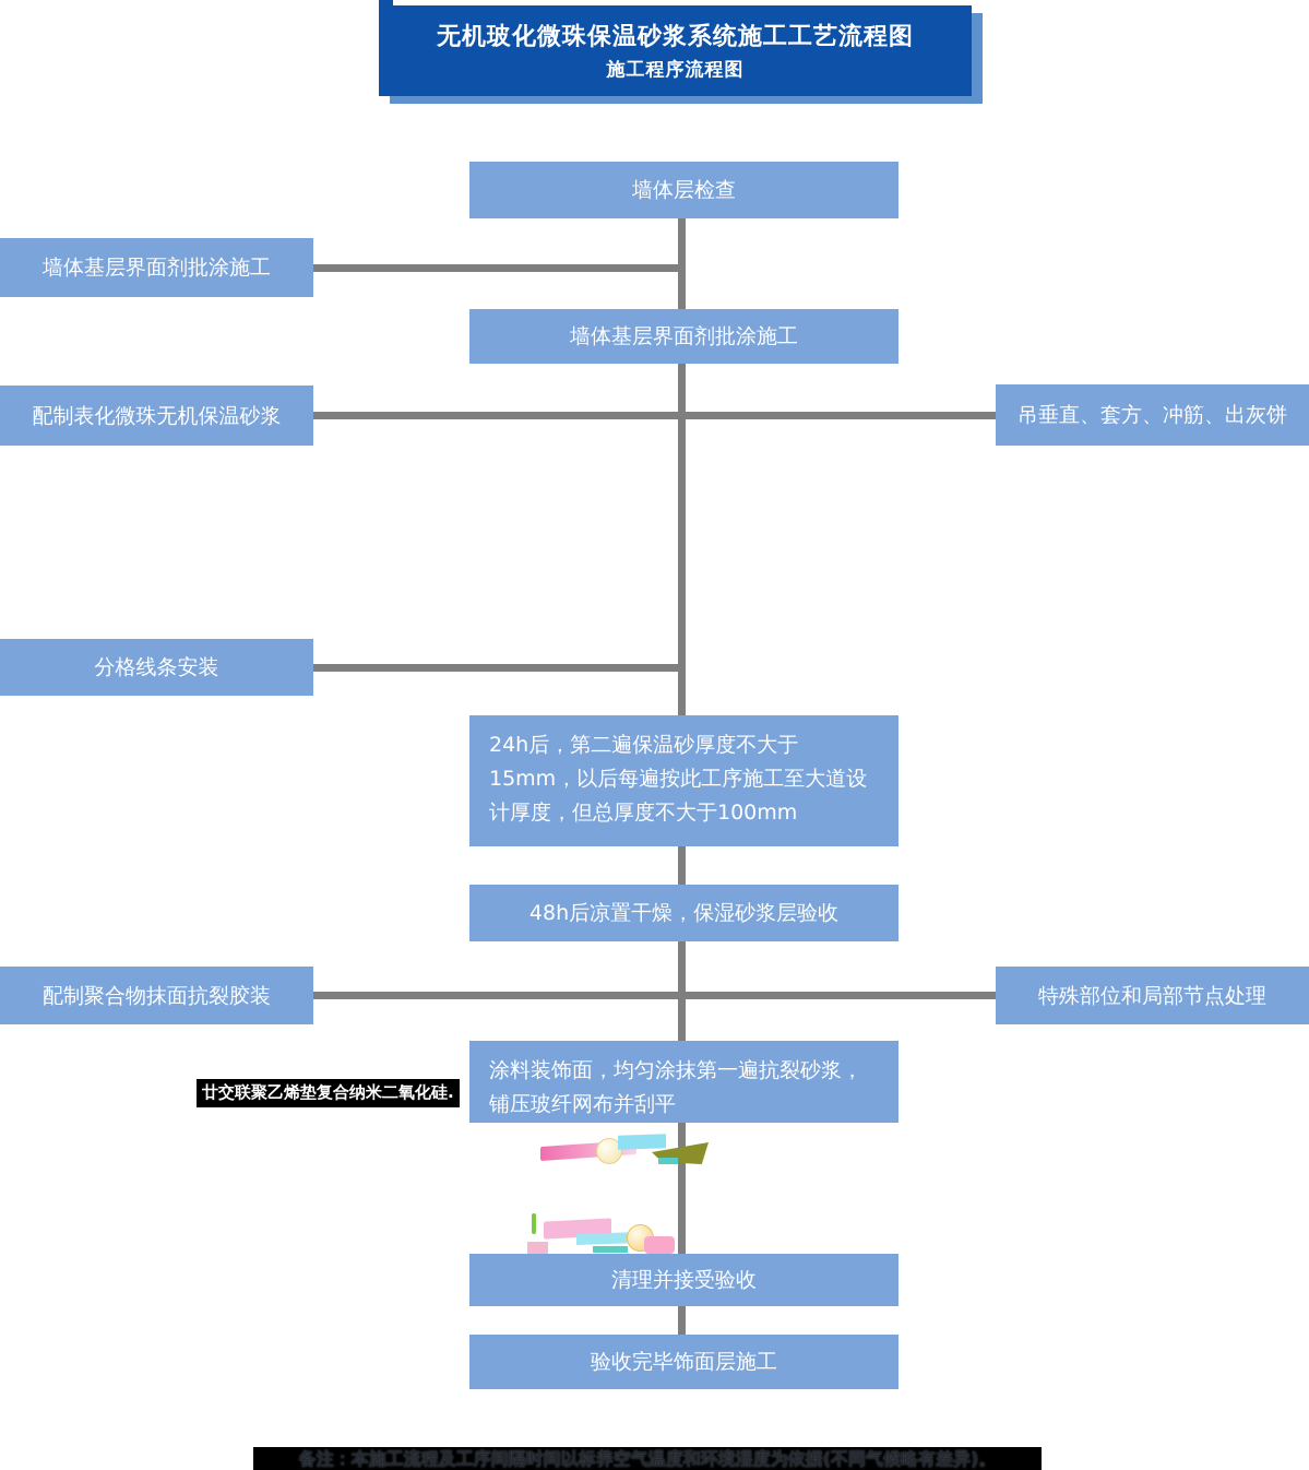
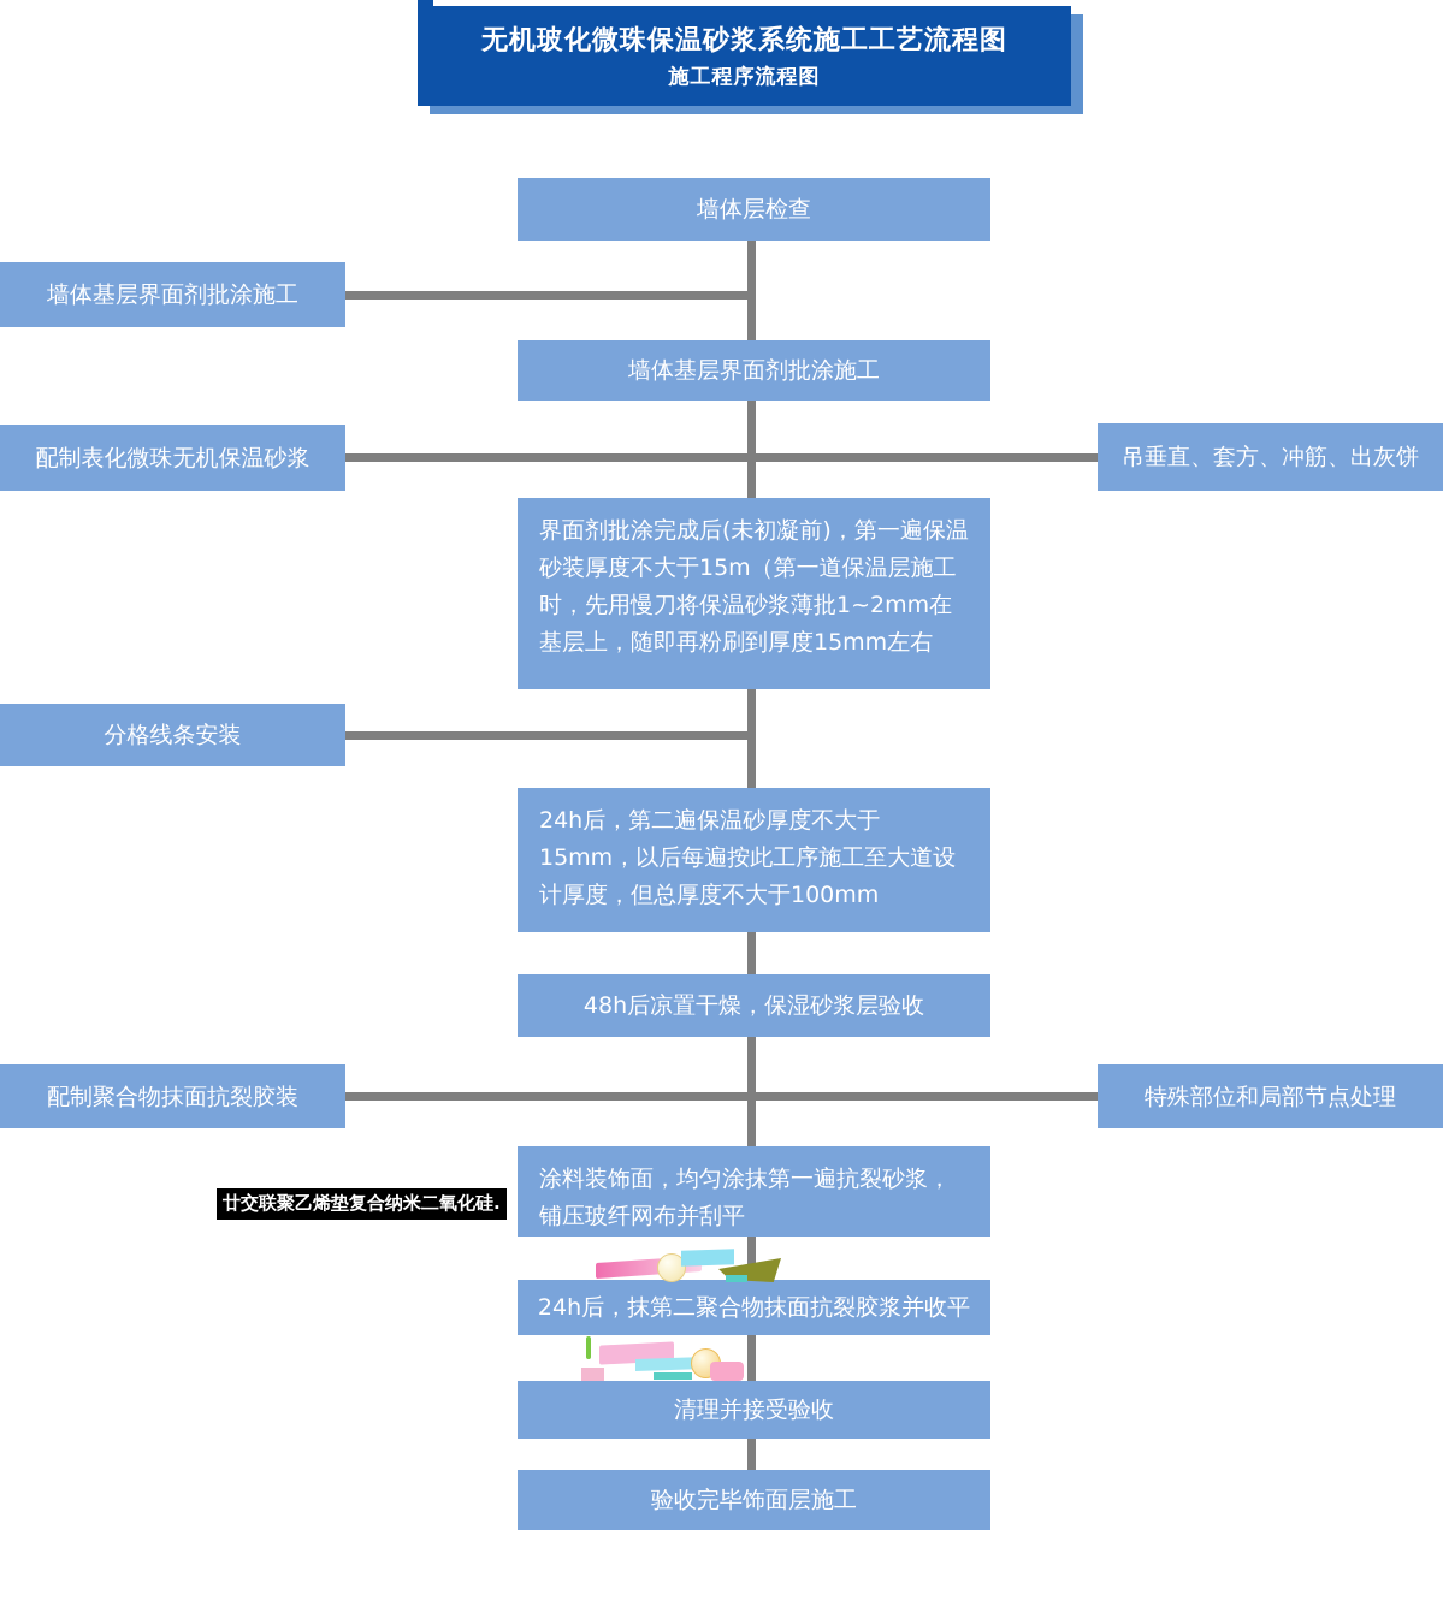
  无机玻化微珠保温砂浆系统施工工艺流程图
  施工程序流程图
  墙体层检查
  墙体基层界面剂批涂施工
+ 界面剂批涂完成后(未初凝前)，第一遍保温砂装厚度不大于15m（第一道保温层施工时，先用慢刀将保温砂浆薄批1~2mm在基层上，随即再粉刷到厚度15mm左右
  24h后，第二遍保温砂厚度不大于15mm，以后每遍按此工序施工至大道设计厚度，但总厚度不大于100mm
  48h后凉置干燥，保湿砂浆层验收
  涂料装饰面，均匀涂抹第一遍抗裂砂浆，铺压玻纤网布并刮平
+ 24h后，抹第二聚合物抹面抗裂胶浆并收平
  清理并接受验收
  验收完毕饰面层施工
  墙体基层界面剂批涂施工
  配制表化微珠无机保温砂浆
  分格线条安装
  配制聚合物抹面抗裂胶装
  吊垂直、套方、冲筋、出灰饼
  特殊部位和局部节点处理
  廿交联聚乙烯垫复合纳米二氧化硅.
- 备注：本施工流程及工序间隔时间以标养空气温度和环境湿度为依据(不同气候略有差异)。
